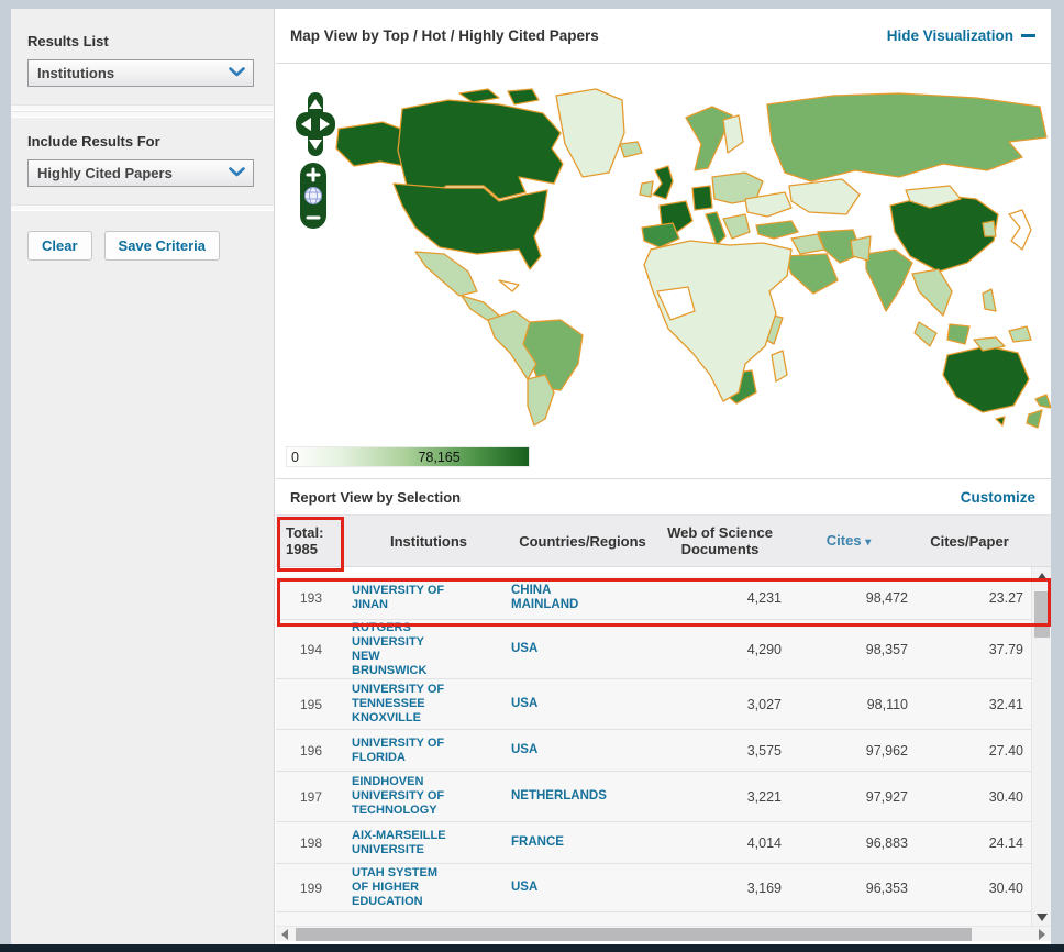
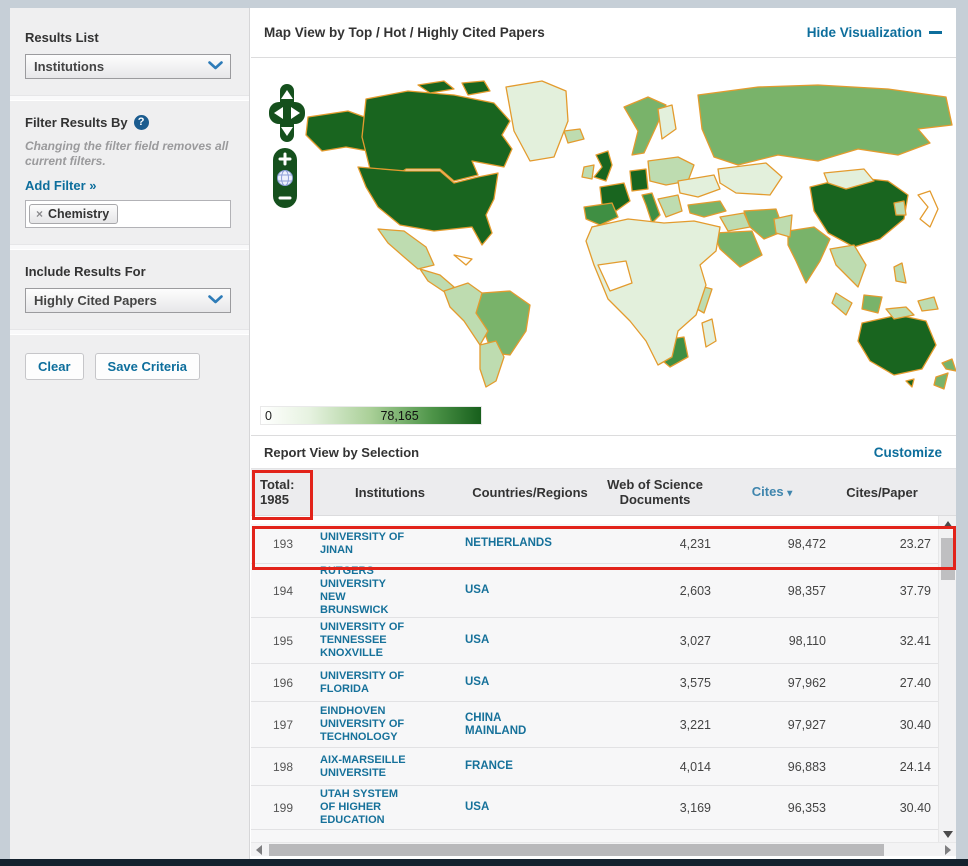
  Results List
  Institutions
+ Filter Results By
+ ?
+ Changing the filter field removes all current filters.
+ Add Filter »
+ ×
+ Chemistry
  Include Results For
  Highly Cited Papers
  Clear
  Save Criteria
  Map View by Top / Hot / Highly Cited Papers
  Hide Visualization
  0
  78,165
  Report View by Selection
  Customize
  Total:
  1985
  Institutions
  Countries/Regions
  Web of Science Documents
  Cites ▾
  Cites/Paper
  193
  UNIVERSITY OF JINAN
- CHINA MAINLAND
+ NETHERLANDS
  4,231
  98,472
  23.27
  194
  RUTGERS UNIVERSITY NEW BRUNSWICK
  USA
- 4,290
+ 2,603
  98,357
  37.79
  195
  UNIVERSITY OF TENNESSEE KNOXVILLE
  USA
  3,027
  98,110
  32.41
  196
  UNIVERSITY OF FLORIDA
  USA
  3,575
  97,962
  27.40
  197
  EINDHOVEN UNIVERSITY OF TECHNOLOGY
- NETHERLANDS
+ CHINA MAINLAND
  3,221
  97,927
  30.40
  198
  AIX-MARSEILLE UNIVERSITE
  FRANCE
  4,014
  96,883
  24.14
  199
  UTAH SYSTEM OF HIGHER EDUCATION
  USA
  3,169
  96,353
  30.40
